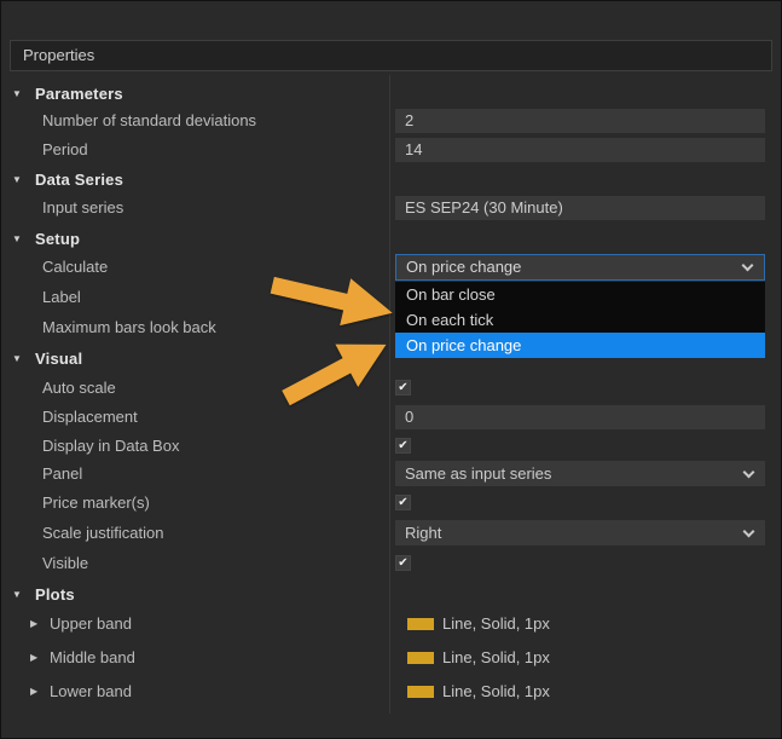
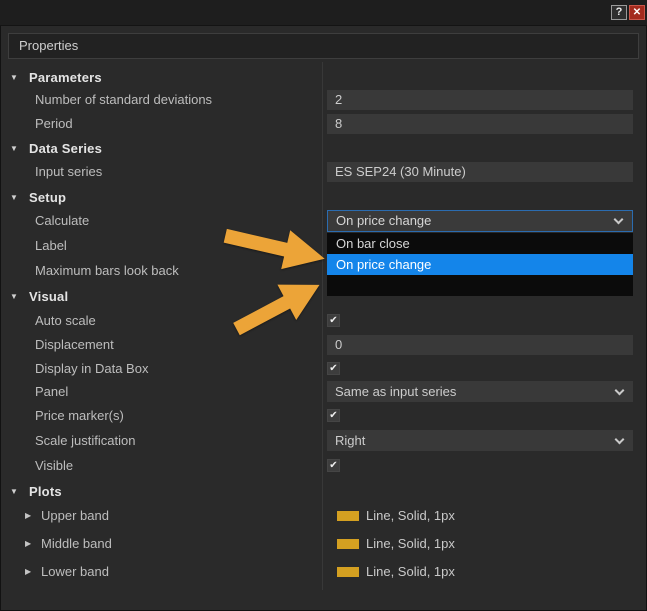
+ ?
+ ✕
  Properties
  ▼
  Parameters
  Number of standard deviations
  2
  Period
- 14
+ 8
  ▼
  Data Series
  Input series
  ES SEP24 (30 Minute)
  ▼
  Setup
  Calculate
  On price change
  Label
  Maximum bars look back
  On bar close
- On each tick
  On price change
  ▼
  Visual
  Auto scale
  ✔
  Displacement
  0
  Display in Data Box
  ✔
  Panel
  Same as input series
  Price marker(s)
  ✔
  Scale justification
  Right
  Visible
  ✔
  ▼
  Plots
  ▶
  Upper band
  Line, Solid, 1px
  ▶
  Middle band
  Line, Solid, 1px
  ▶
  Lower band
  Line, Solid, 1px
